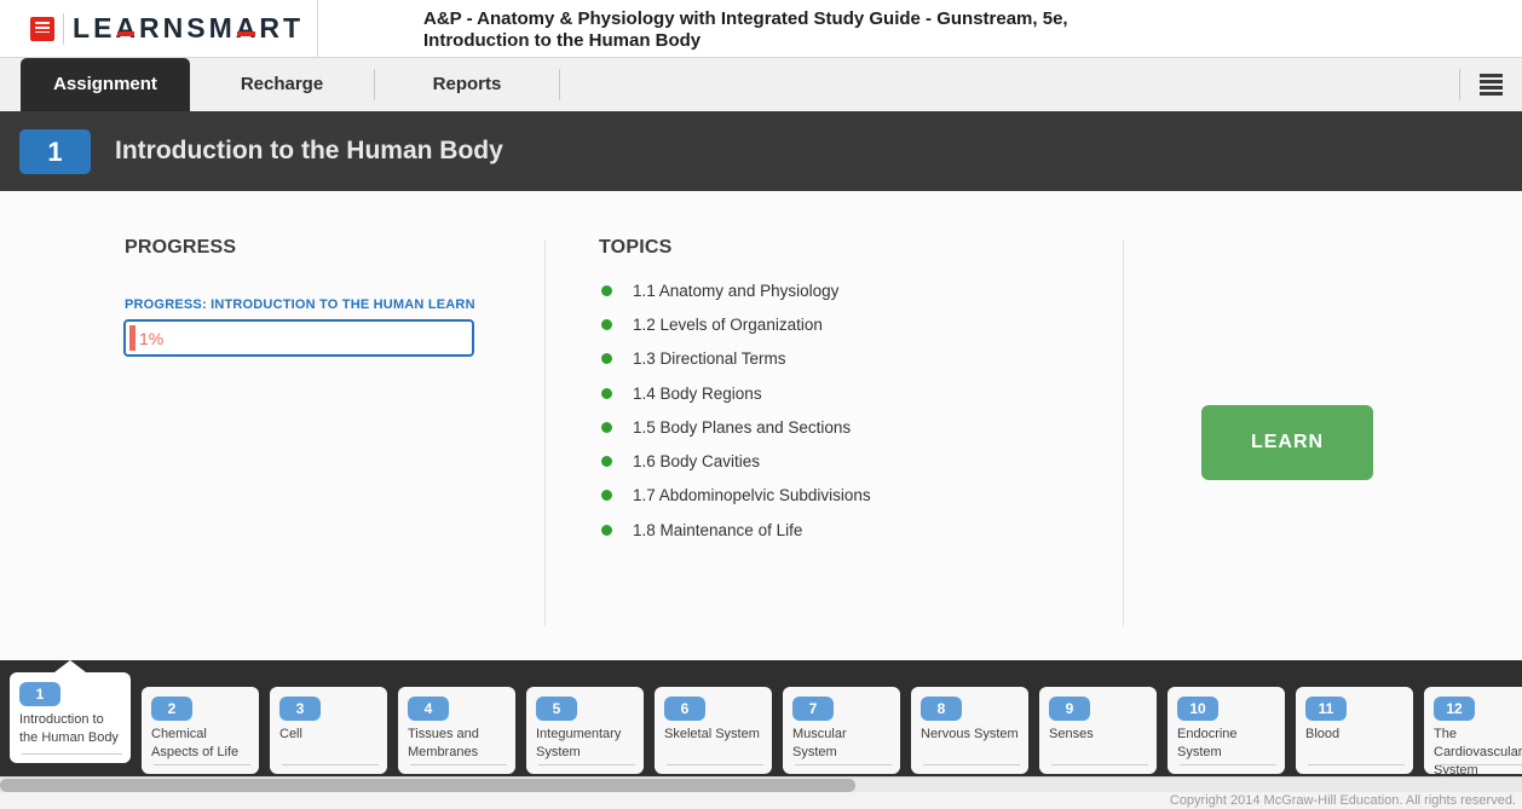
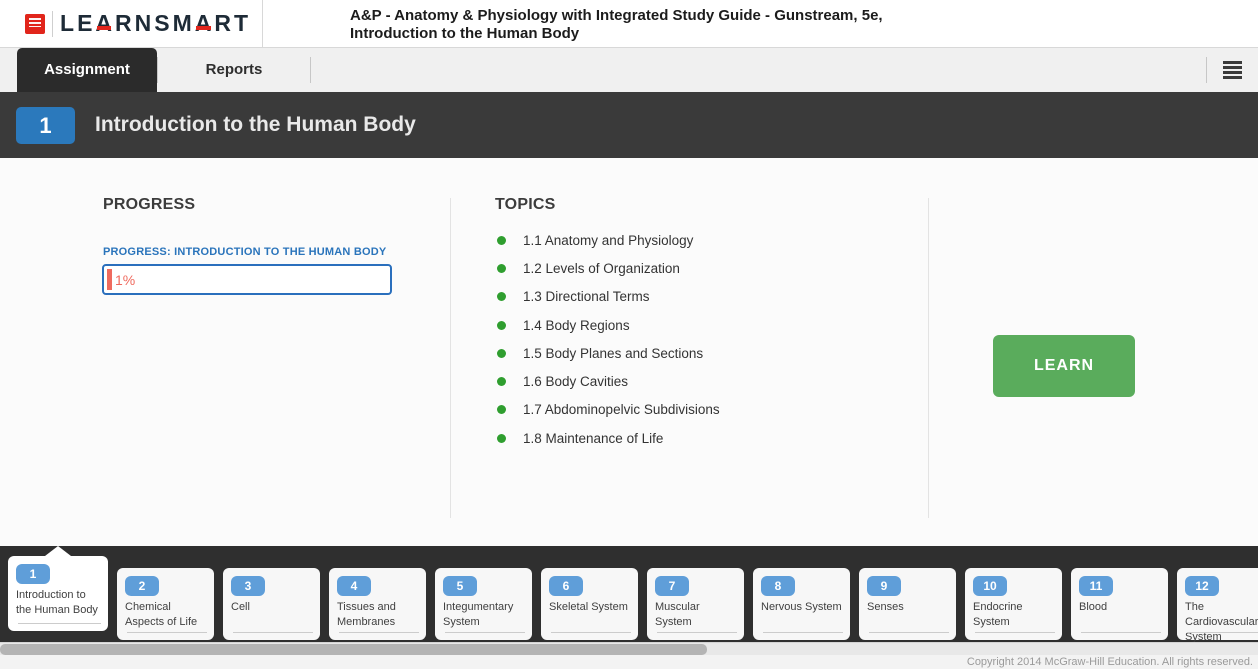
  L
  E
  A
  R
  N
  S
  M
  A
  R
  T
  A&P - Anatomy & Physiology with Integrated Study Guide - Gunstream, 5e,
  Introduction to the Human Body
  Assignment
- Recharge
  Reports
  1
  Introduction to the Human Body
  PROGRESS
- PROGRESS: INTRODUCTION TO THE HUMAN LEARN
+ PROGRESS: INTRODUCTION TO THE HUMAN BODY
  1%
  TOPICS
  1.1 Anatomy and Physiology
  1.2 Levels of Organization
  1.3 Directional Terms
  1.4 Body Regions
  1.5 Body Planes and Sections
  1.6 Body Cavities
  1.7 Abdominopelvic Subdivisions
  1.8 Maintenance of Life
  LEARN
  1
  Introduction to the Human Body
  2
  Chemical Aspects of Life
  3
  Cell
  4
  Tissues and Membranes
  5
  Integumentary System
  6
  Skeletal System
  7
  Muscular System
  8
  Nervous System
  9
  Senses
  10
  Endocrine System
  11
  Blood
  12
  The Cardiovascular System
  Copyright 2014 McGraw-Hill Education. All rights reserved.
